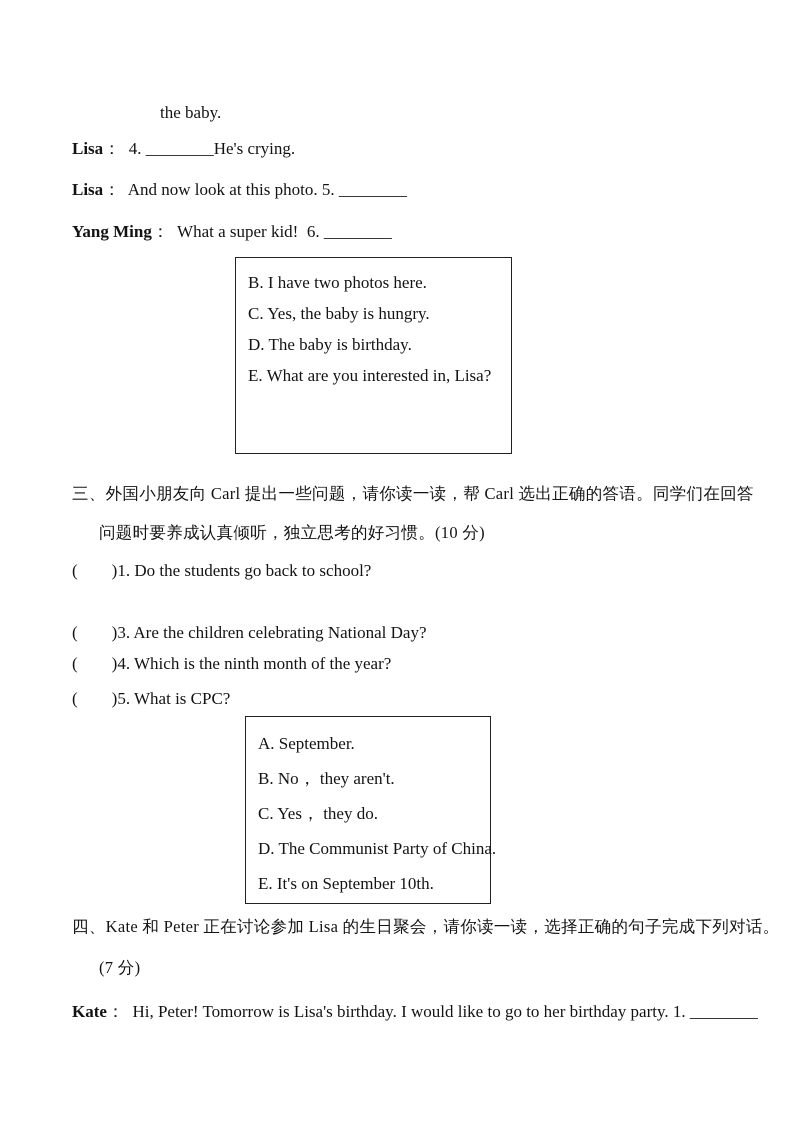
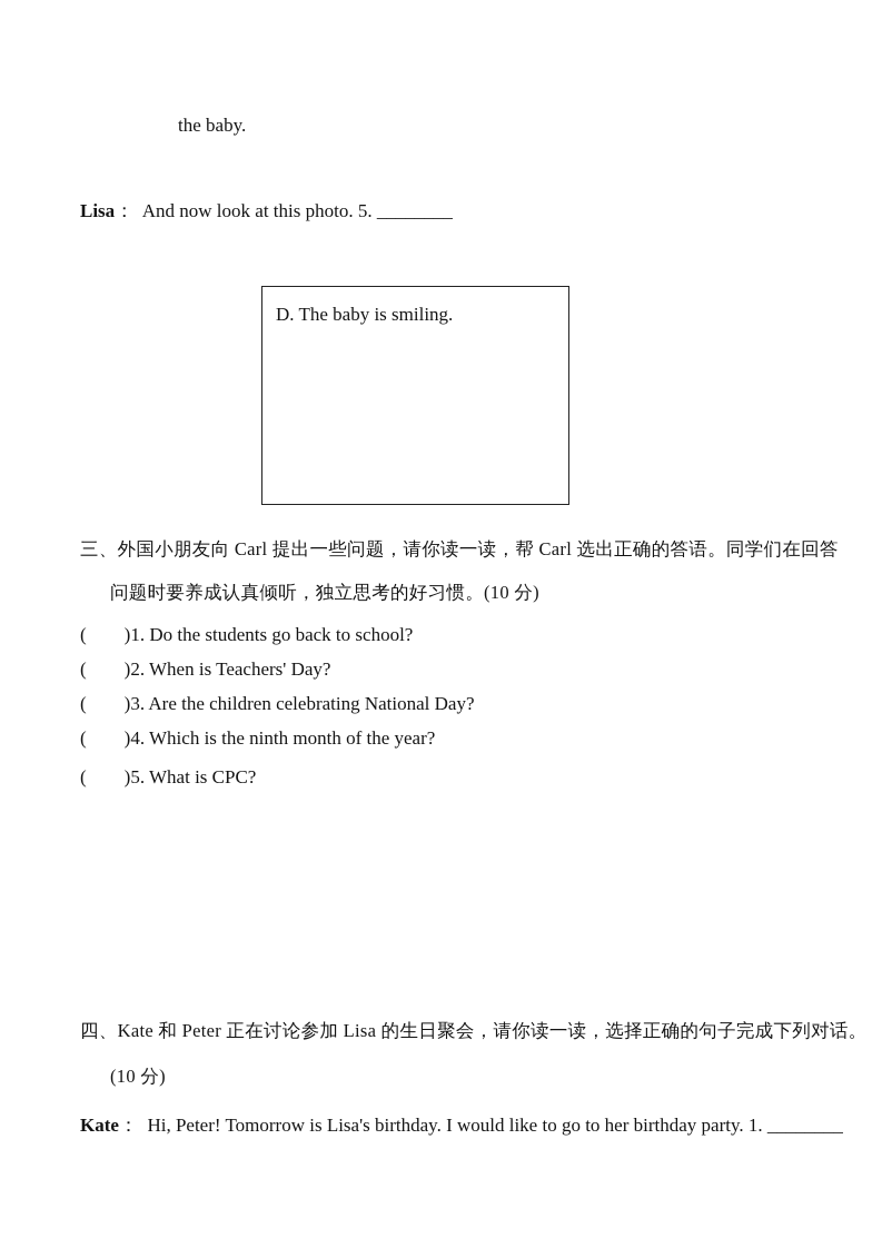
  the baby.
- Lisa： 4. ________He's crying.
  Lisa： And now look at this photo. 5. ________
- Yang Ming： What a super kid! 6. ________
- B. I have two photos here.
- C. Yes, the baby is hungry.
- D. The baby is birthday.
+ D. The baby is smiling.
- E. What are you interested in, Lisa?
  三、外国小朋友向 Carl 提出一些问题，请你读一读，帮 Carl 选出正确的答语。同学们在回答
  问题时要养成认真倾听，独立思考的好习惯。(10 分)
  ( )1. Do the students go back to school?
+ ( )2. When is Teachers' Day?
  ( )3. Are the children celebrating National Day?
  ( )4. Which is the ninth month of the year?
  ( )5. What is CPC?
- A. September.
- B. No， they aren't.
- C. Yes， they do.
- D. The Communist Party of China.
- E. It's on September 10th.
  四、Kate 和 Peter 正在讨论参加 Lisa 的生日聚会，请你读一读，选择正确的句子完成下列对话。
- (7 分)
+ (10 分)
  Kate： Hi, Peter! Tomorrow is Lisa's birthday. I would like to go to her birthday party. 1. ________
